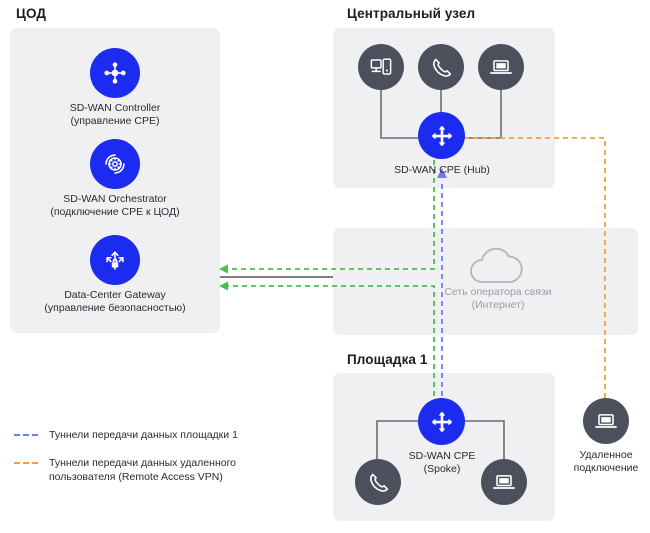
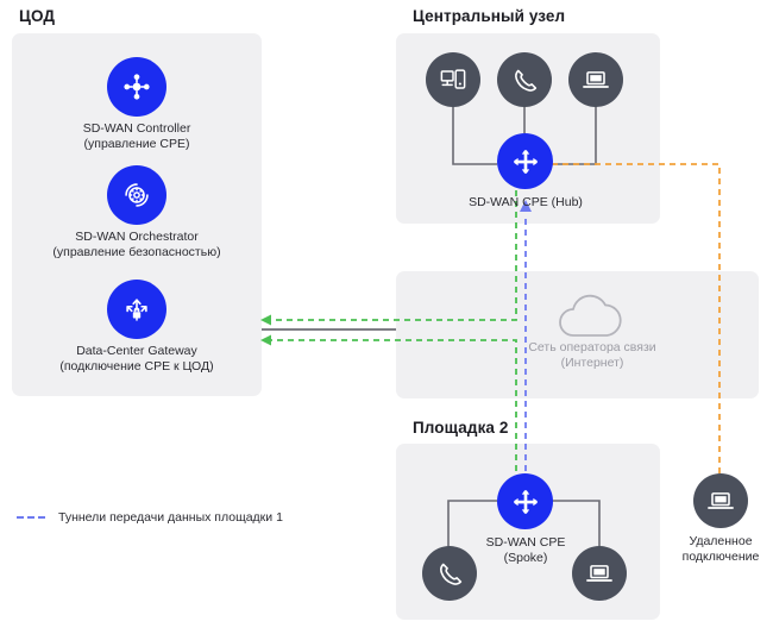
  ЦОД
  Центральный узел
- Площадка 1
+ Площадка 2
  SD-WAN Controller
  (управление CPE)
  SD-WAN Orchestrator
- (подключение CPE к ЦОД)
+ (управление безопасностью)
  Data-Center Gateway
- (управление безопасностью)
+ (подключение CPE к ЦОД)
  SD-WAN CPE (Hub)
  Сеть оператора связи
  (Интернет)
  SD-WAN CPE
  (Spoke)
  Удаленное
  подключение
  Туннели передачи данных площадки 1
- Туннели передачи данных удаленного пользователя (Remote Access VPN)
